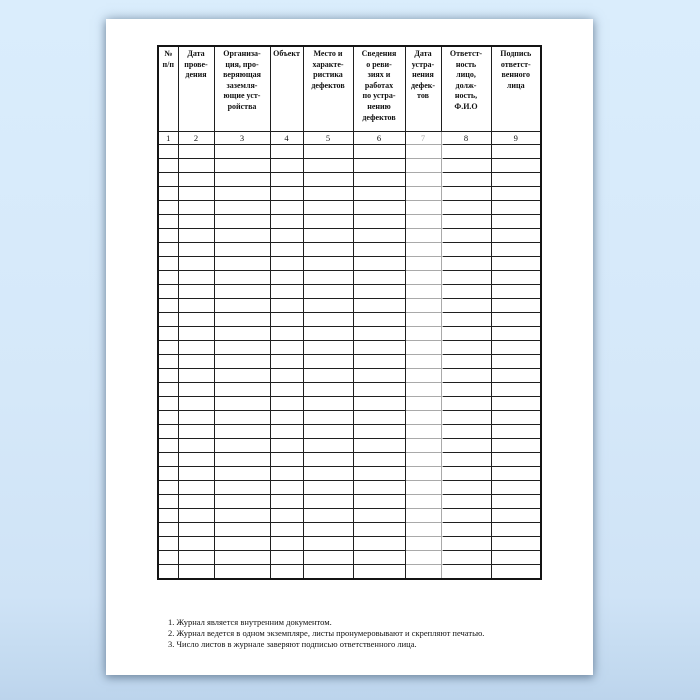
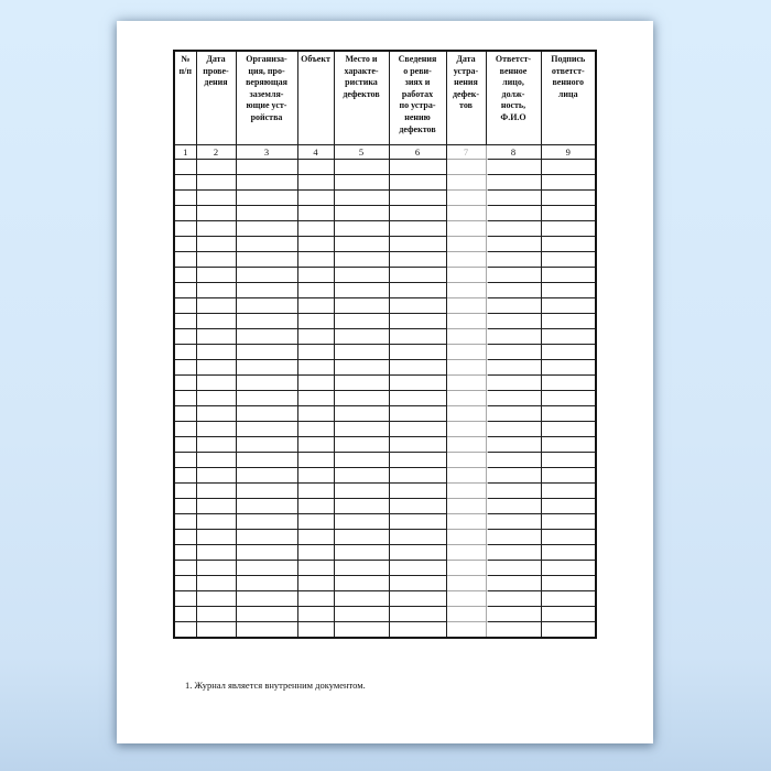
- № п/п	Дата прове- дения	Организа- ция, про- веряющая заземля- ющие уст- ройства	Объект	Место и характе- ристика дефектов	Сведения о реви- зиях и работах по устра- нению дефектов	Дата устра- нения дефек- тов	Ответст- ность лицо, долж- ность, Ф.И.О	Подпись ответст- венного лица
+ № п/п	Дата прове- дения	Организа- ция, про- веряющая заземля- ющие уст- ройства	Объект	Место и характе- ристика дефектов	Сведения о реви- зиях и работах по устра- нению дефектов	Дата устра- нения дефек- тов	Ответст- венное лицо, долж- ность, Ф.И.О	Подпись ответст- венного лица
  1	2	3	4	5	6	7	8	9
  1. Журнал является внутренним документом.
- 2. Журнал ведется в одном экземпляре, листы пронумеровывают и скрепляют печатью.
- 3. Число листов в журнале заверяют подписью ответственного лица.
